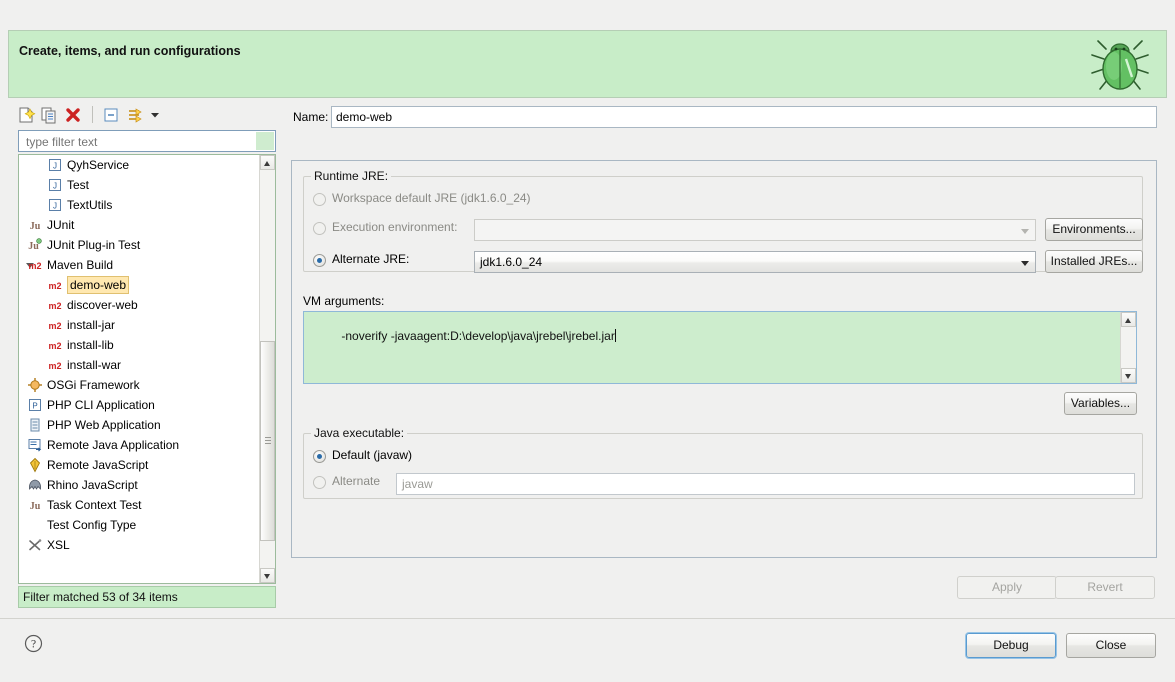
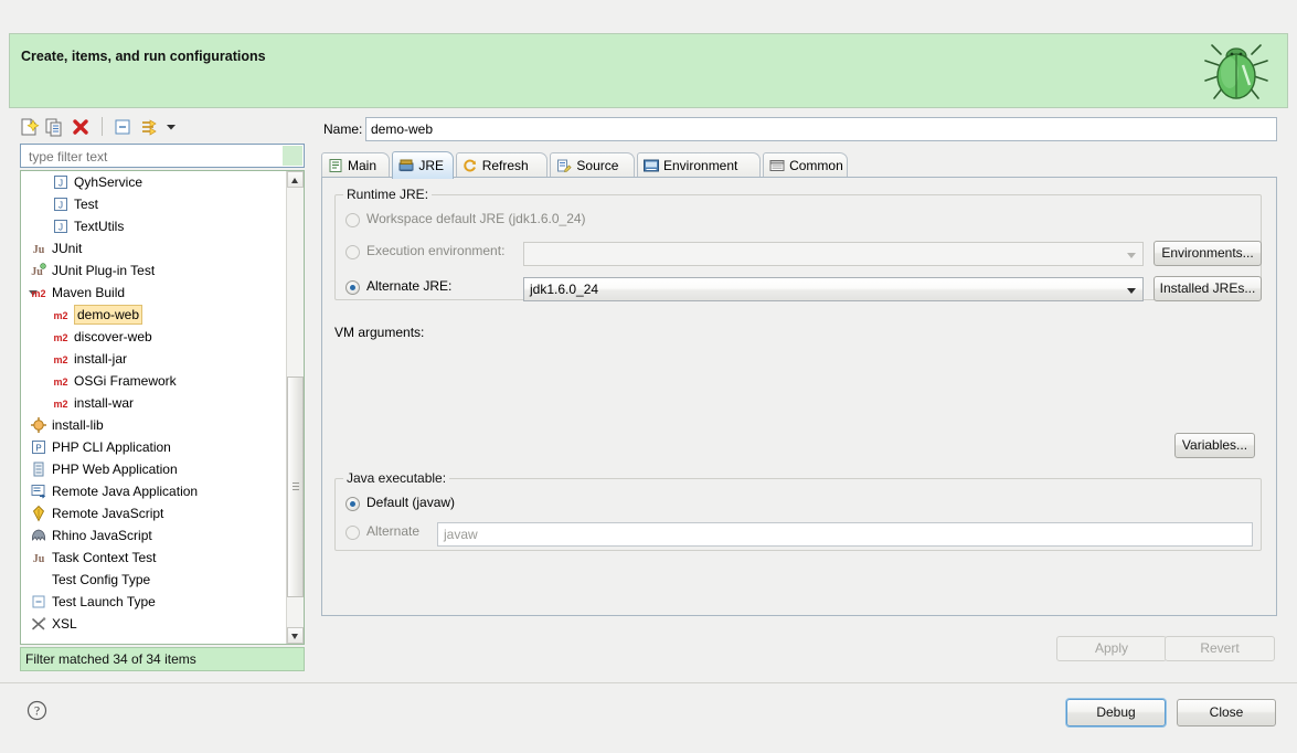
  Create, items, and run configurations
  type filter text
  J
  QyhService
  J
  Test
  J
  TextUtils
  Ju
  JUnit
  Ju
  JUnit Plug-in Test
  m2
  Maven Build
  m2
  demo-web
  m2
  discover-web
  m2
  install-jar
  m2
- install-lib
+ OSGi Framework
  m2
  install-war
- OSGi Framework
+ install-lib
  P
  PHP CLI Application
  PHP Web Application
  Remote Java Application
  Remote JavaScript
  Rhino JavaScript
  Ju
  Task Context Test
  Test Config Type
+ Test Launch Type
  XSL
- Filter matched 53 of 34 items
+ Filter matched 34 of 34 items
  Name:
  demo-web
+ Main
+ JRE
+ Refresh
+ Source
+ Environment
+ Common
  Runtime JRE:
  Workspace default JRE (jdk1.6.0_24)
  Execution environment:
  Environments...
  Alternate JRE:
  jdk1.6.0_24
  Installed JREs...
  VM arguments:
- -noverify -javaagent:D:\develop\java\jrebel\jrebel.jar
  Variables...
  Java executable:
  Default (javaw)
  Alternate
  javaw
  Apply
  Revert
  ?
  Debug
  Close
